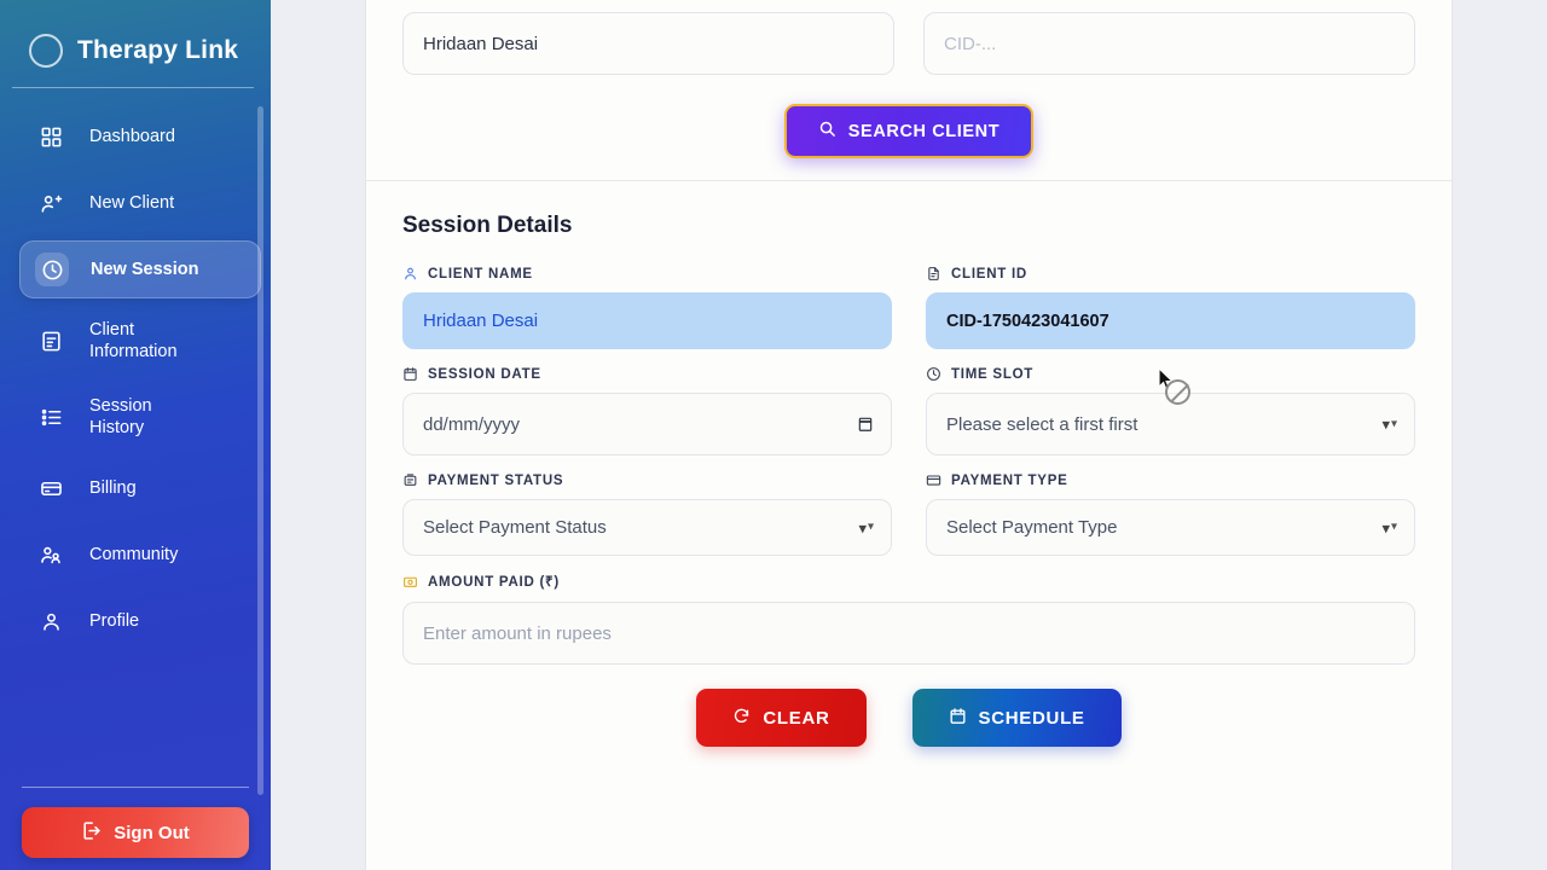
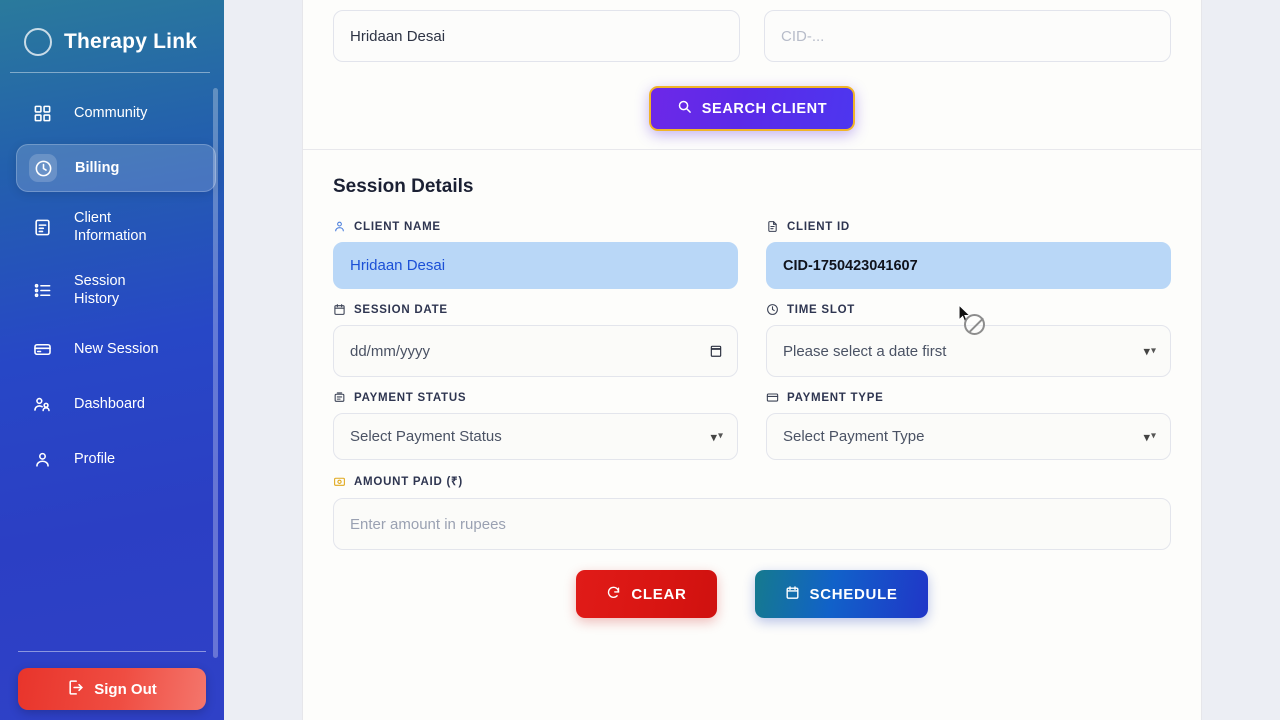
  Therapy Link
- Dashboard
+ Community
- New Client
- New Session
+ Billing
  Client
  Information
  Session
  History
- Billing
+ New Session
- Community
+ Dashboard
  Profile
  Sign Out
  Hridaan Desai
  CID-...
  SEARCH CLIENT
  Session Details
  CLIENT NAME
  Hridaan Desai
  CLIENT ID
  CID-1750423041607
  SESSION DATE
  dd/mm/yyyy
  TIME SLOT
- Please select a first first
+ Please select a date first
  ▾
  ▾
  PAYMENT STATUS
  Select Payment Status
  ▾
  ▾
  PAYMENT TYPE
  Select Payment Type
  ▾
  ▾
  AMOUNT PAID (₹)
  Enter amount in rupees
  CLEAR
  SCHEDULE
